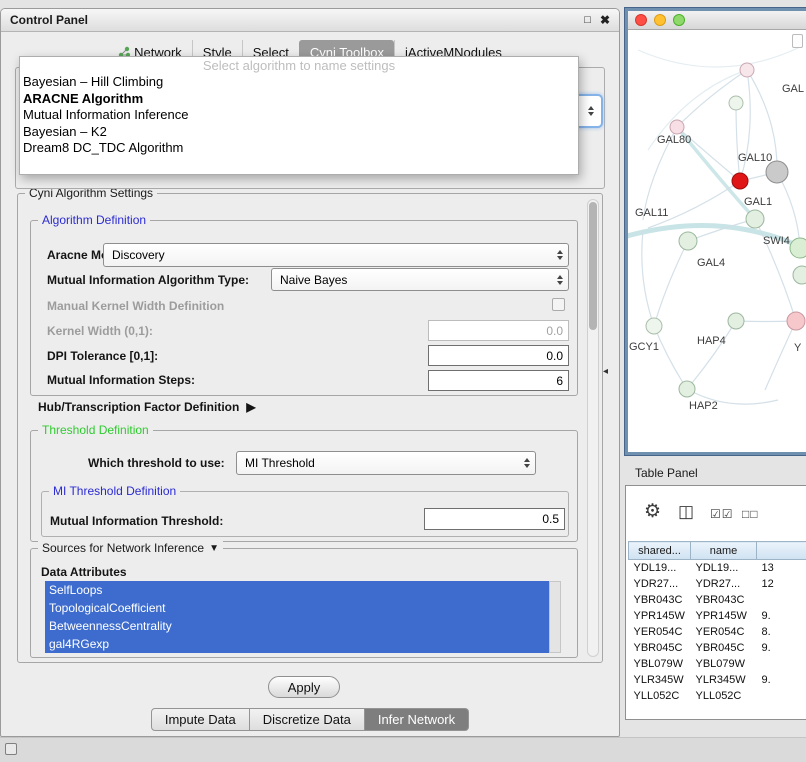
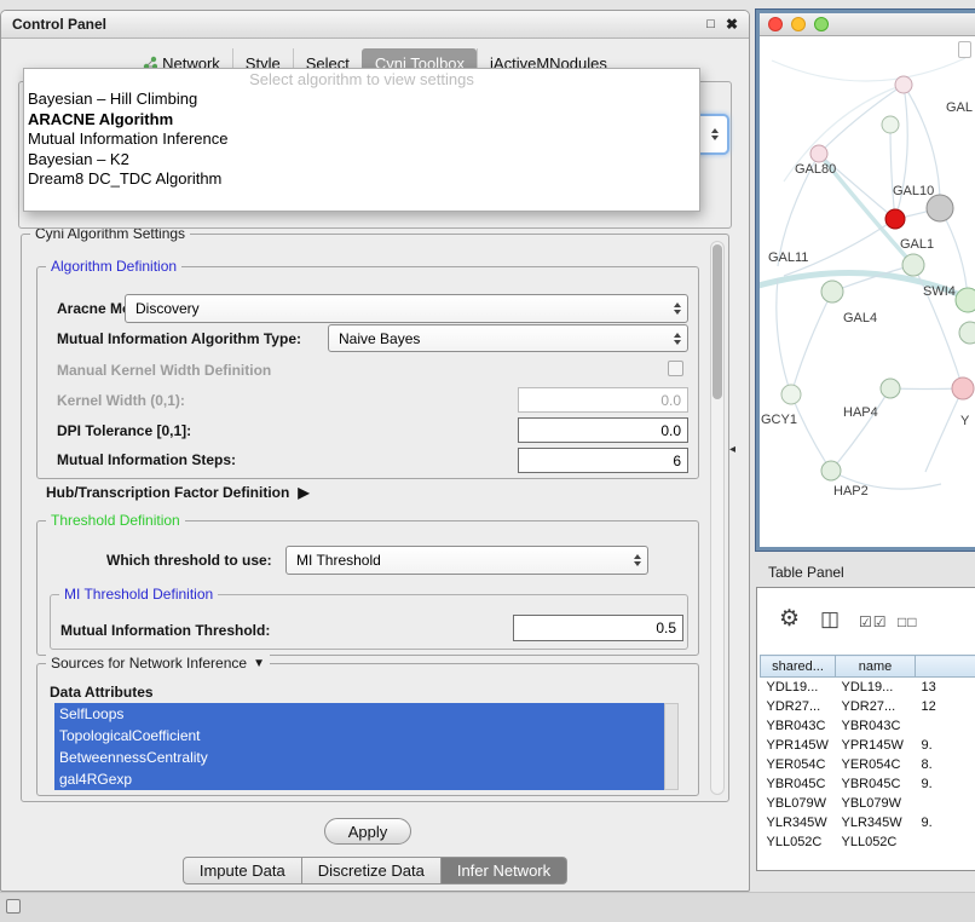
  Control Panel
  □
  ✖
  Network
  Style
  Select
  Cyni Toolbox
  jActiveMNodules
- Select algorithm to name settings
+ Select algorithm to view settings
  Bayesian – Hill Climbing
  ARACNE Algorithm
  Mutual Information Inference
  Bayesian – K2
  Dream8 DC_TDC Algorithm
  Cyni Algorithm Settings
  Algorithm Definition
  Discovery
  Mutual Information Algorithm Type:
  Naive Bayes
  Manual Kernel Width Definition
  Kernel Width (0,1):
  0.0
  DPI Tolerance [0,1]:
  0.0
  Mutual Information Steps:
  6
  Hub/Transcription Factor Definition
  ▶
  Threshold Definition
  Which threshold to use:
  MI Threshold
  MI Threshold Definition
  Mutual Information Threshold:
  0.5
  Sources for Network Inference
  ▼
  Data Attributes
  SelfLoops
  TopologicalCoefficient
  BetweennessCentrality
  gal4RGexp
  Apply
  Impute Data
  Discretize Data
  Infer Network
  ◂
  GAL
  GAL80
  GAL10
  GAL11
  GAL1
  SWI4
  GAL4
  GCY1
  HAP4
  Y
  HAP2
  Table Panel
  ⚙
  ◫
  ☑☑
  □□
  shared...	name
  YDL19...	YDL19...	13
  YDR27...	YDR27...	12
  YBR043C	YBR043C
  YPR145W	YPR145W	9.
  YER054C	YER054C	8.
  YBR045C	YBR045C	9.
  YBL079W	YBL079W
  YLR345W	YLR345W	9.
  YLL052C	YLL052C
